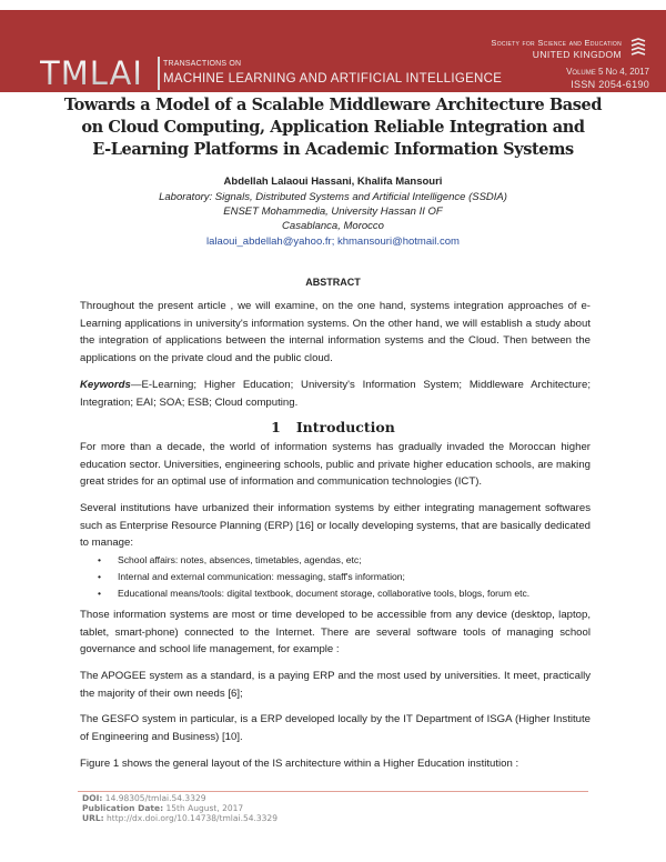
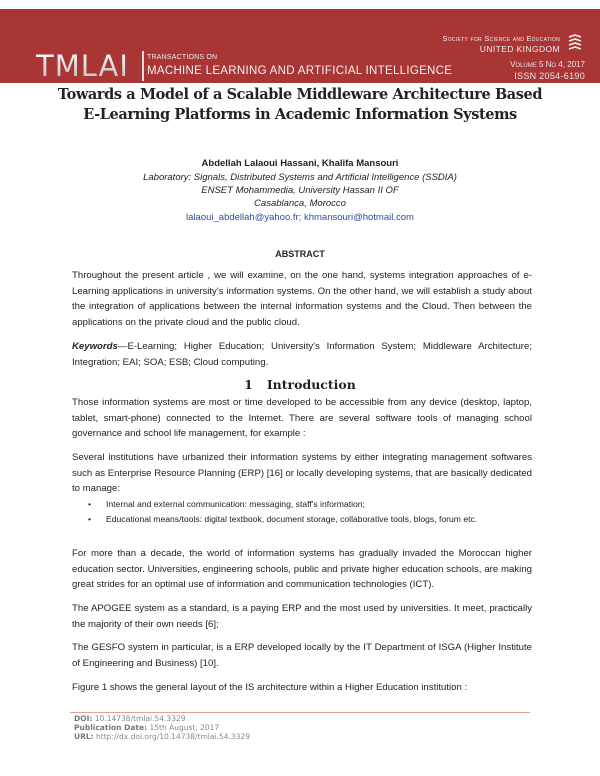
  TMLAI
  MACHINE LEARNING AND ARTIFICIAL INTELLIGENCE
  Society for Science and Education
  UNITED KINGDOM
  Volume 5 No 4, 2017
  ISSN 2054-6190
  Towards a Model of a Scalable Middleware Architecture Based
- on Cloud Computing, Application Reliable Integration and
  E-Learning Platforms in Academic Information Systems
  Abdellah Lalaoui Hassani, Khalifa Mansouri
  Laboratory: Signals, Distributed Systems and Artificial Intelligence (SSDIA)
  ENSET Mohammedia, University Hassan II OF
  Casablanca, Morocco
  lalaoui_abdellah@yahoo.fr; khmansouri@hotmail.com
  ABSTRACT
  Throughout the present article , we will examine, on the one hand, systems integration approaches of e-Learning applications in university's information systems. On the other hand, we will establish a study about the integration of applications between the internal information systems and the Cloud. Then between the applications on the private cloud and the public cloud.
  Keywords—E-Learning; Higher Education; University's Information System; Middleware Architecture; Integration; EAI; SOA; ESB; Cloud computing.
  1 Introduction
- For more than a decade, the world of information systems has gradually invaded the Moroccan higher education sector. Universities, engineering schools, public and private higher education schools, are making great strides for an optimal use of information and communication technologies (ICT).
+ Those information systems are most or time developed to be accessible from any device (desktop, laptop, tablet, smart-phone) connected to the Internet. There are several software tools of managing school governance and school life management, for example :
  Several institutions have urbanized their information systems by either integrating management softwares such as Enterprise Resource Planning (ERP) [16] or locally developing systems, that are basically dedicated to manage:
- School affairs: notes, absences, timetables, agendas, etc;
  Internal and external communication: messaging, staff's information;
  Educational means/tools: digital textbook, document storage, collaborative tools, blogs, forum etc.
- Those information systems are most or time developed to be accessible from any device (desktop, laptop, tablet, smart-phone) connected to the Internet. There are several software tools of managing school governance and school life management, for example :
+ For more than a decade, the world of information systems has gradually invaded the Moroccan higher education sector. Universities, engineering schools, public and private higher education schools, are making great strides for an optimal use of information and communication technologies (ICT).
  The APOGEE system as a standard, is a paying ERP and the most used by universities. It meet, practically the majority of their own needs [6];
  The GESFO system in particular, is a ERP developed locally by the IT Department of ISGA (Higher Institute of Engineering and Business) [10].
  Figure 1 shows the general layout of the IS architecture within a Higher Education institution :
- DOI: 14.98305/tmlai.54.3329
+ DOI: 10.14738/tmlai.54.3329
  Publication Date: 15th August, 2017
  URL: http://dx.doi.org/10.14738/tmlai.54.3329
